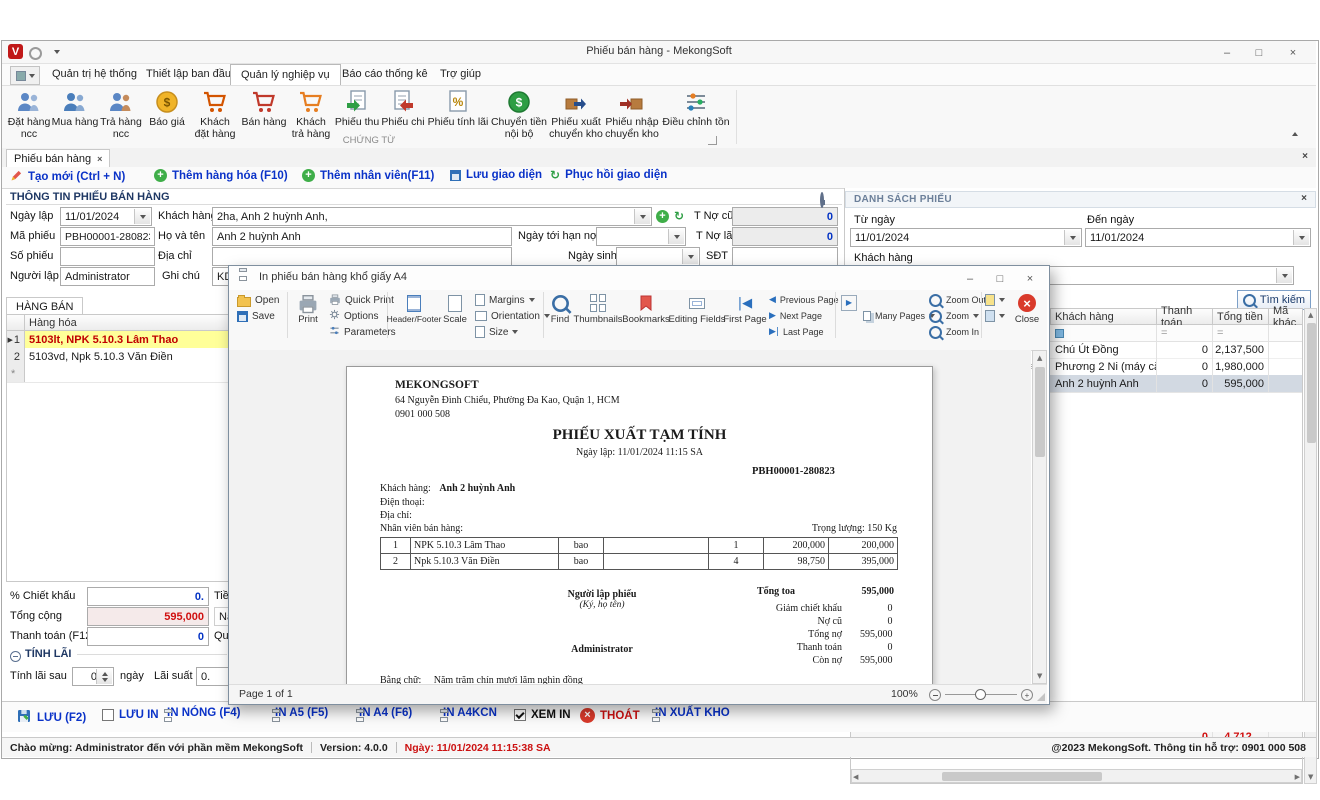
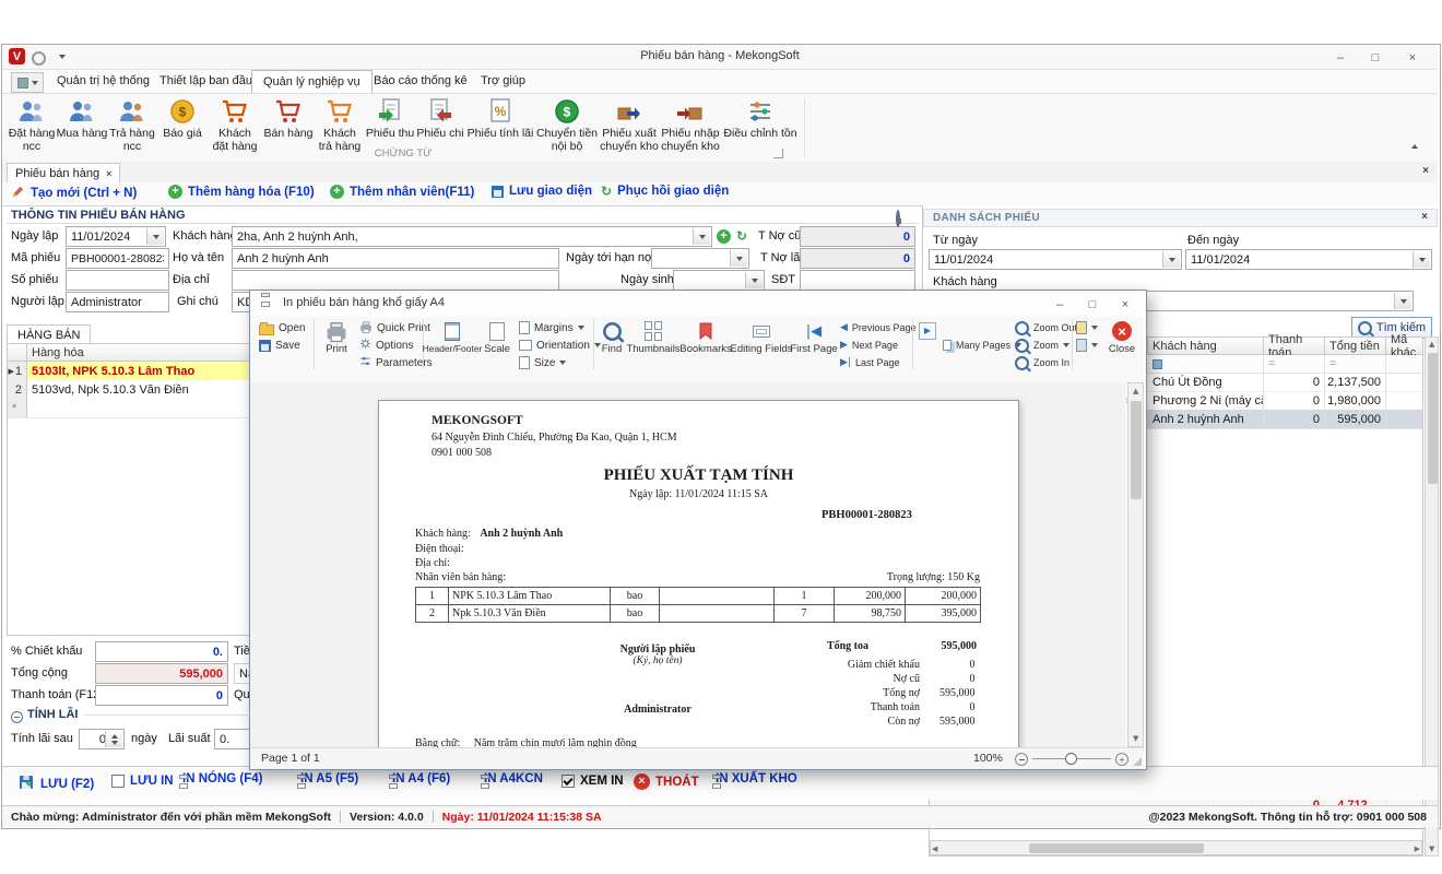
  V
  Phiếu bán hàng - MekongSoft
  –
  □
  ×
  Quản trị hệ thống
  Thiết lập ban đầu
  Quản lý nghiệp vụ
  Báo cáo thống kê
  Trợ giúp
  Đặt hàng
  ncc
  Mua hàng
  Trả hàng
  ncc
  $
  Báo giá
  Khách
  đặt hàng
  Bán hàng
  Khách
  trả hàng
  Phiếu thu
  Phiếu chi
  %
  Phiếu tính lãi
  $
  Chuyển tiền
  nội bộ
  Phiếu xuất
  chuyển kho
  Phiếu nhập
  chuyển kho
  Điều chỉnh tồn
  CHỨNG TỪ
  Phiếu bán hàng
  ×
  ×
  Tạo mới (Ctrl + N)
  +
  Thêm hàng hóa (F10)
  +
  Thêm nhân viên(F11)
  Lưu giao diện
  ↻
  Phục hồi giao diện
  THÔNG TIN PHIẾU BÁN HÀNG
  Ngày lập
  11/01/2024
  Khách hàn
  2ha, Anh 2 huỳnh Anh,
  +
  ↻
  T Nợ cũ
  0
  Mã phiếu
  PBH00001-28082
  Họ và tên
  Anh 2 huỳnh Anh
  Ngày tới hạn nợ
  T Nợ lã
  0
  Số phiếu
  Địa chỉ
  Ngày sinh
  SĐT
  Người lập
  Administrator
  Ghi chú
  HÀNG BÁN
  Hàng hóa
  1
  5103lt, NPK 5.10.3 Lâm Thao
  2
  5103vd, Npk 5.10.3 Văn Điền
  *
  % Chiết khấu
  0.
  Tổng cộng
  595,000
  Thanh toán (F1
  0
  TÍNH LÃI
  Tính lãi sau
  0
  ngày
  Lãi suất
  0.
  DANH SÁCH PHIẾU
  ×
  Từ ngày
  Đến ngày
  11/01/2024
  11/01/2024
  Khách hàng
  Tìm kiếm
  Khách hàng
  Thanh toán
  Tổng tiền
  Mã khác
  =
  =
  Chú Út Đồng
  0
  2,137,500
  Phương 2 Ni (máy c
  0
  1,980,000
  Anh 2 huỳnh Anh
  0
  595,000
  ◀
  ▶
  ▲
  ▼
  LƯU (F2)
  LƯU IN
  IN NÓNG (F4)
  IN A5 (F5)
  IN A4 (F6)
  IN A4KCN
  XEM IN
  ×
  THOÁT
  IN XUẤT KHO
  Chào mừng: Administrator đến với phần mềm MekongSoft
  Version: 4.0.0
  Ngày: 11/01/2024 11:15:38 SA
  @2023 MekongSoft. Thông tin hỗ trợ: 0901 000 508
  In phiếu bán hàng khổ giấy A4
  –
  □
  ×
  Open
  Save
  Print
  Quick Print
  Options
  Parameters
  Header/Footer
  Scale
  Margins
  Orientation
  Size
  Find
  Thumbnails
  Bookmarks
  Editing Fields
  |◀
  First Page
  ◀
  Previous Pag
  ▶
  Next Page
  ▶|
  Last Page
  ▶
  Many Pages
  Zoom O
  Zoom
  Zoom In
  ×
  Close
  MEKONGSOFT
  64 Nguyễn Đình Chiểu, Phường Đa Kao, Quận 1, HCM
  0901 000 508
  PHIẾU XUẤT TẠM TÍNH
  Ngày lập: 11/01/2024 11:15 SA
  PBH00001-280823
  Khách hàng: Anh 2 huỳnh Anh
  Điện thoại:
  Địa chỉ:
  Nhân viên bán hàng:
  Trọng lượng: 150 Kg
  1	NPK 5.10.3 Lâm Thao	bao		1	200,000	200,000
- 2	Npk 5.10.3 Văn Điền	bao		4	98,750	395,000
+ 2	Npk 5.10.3 Văn Điền	bao		7	98,750	395,000
  Tổng toa
  595,000
  Người lập phiếu
  (Ký, họ tên)
  Administrator
  Giảm chiết khấu 0
  Nợ cũ 0
  Tổng nợ 595,000
  Thanh toán 0
  Còn nợ 595,000
  Bằng chữ: Năm trăm chín mươi lăm nghìn đồng
  ▲
  ▼
  Page 1 of 1
  100%
  +
